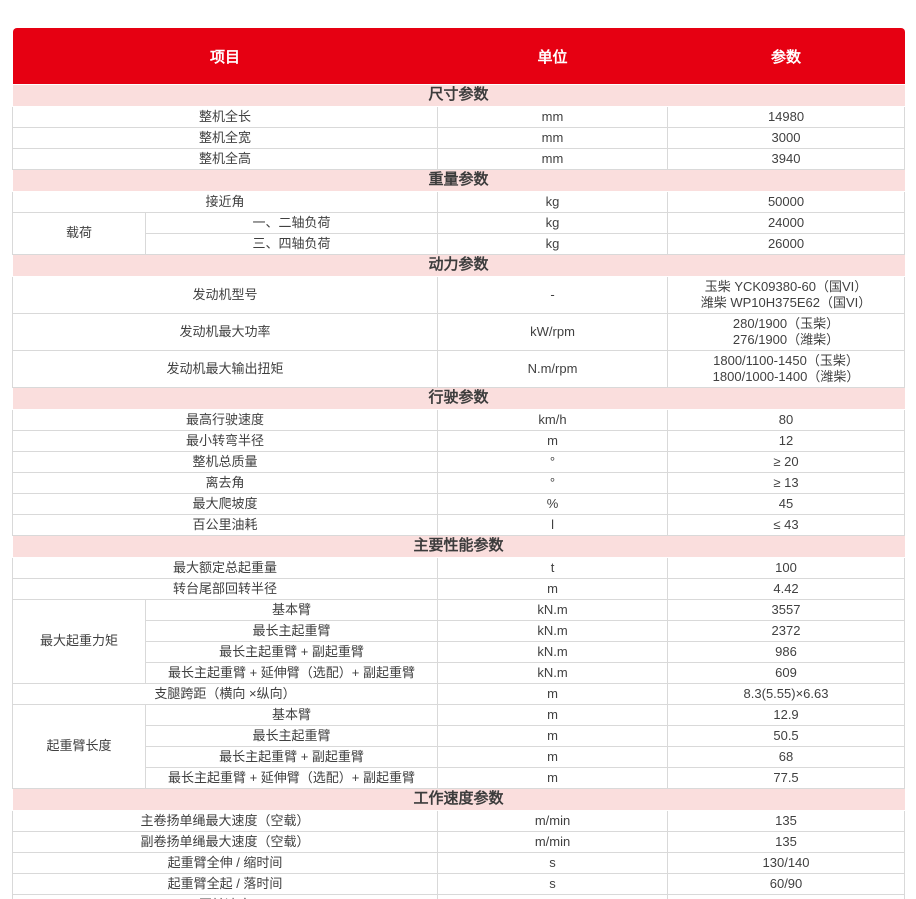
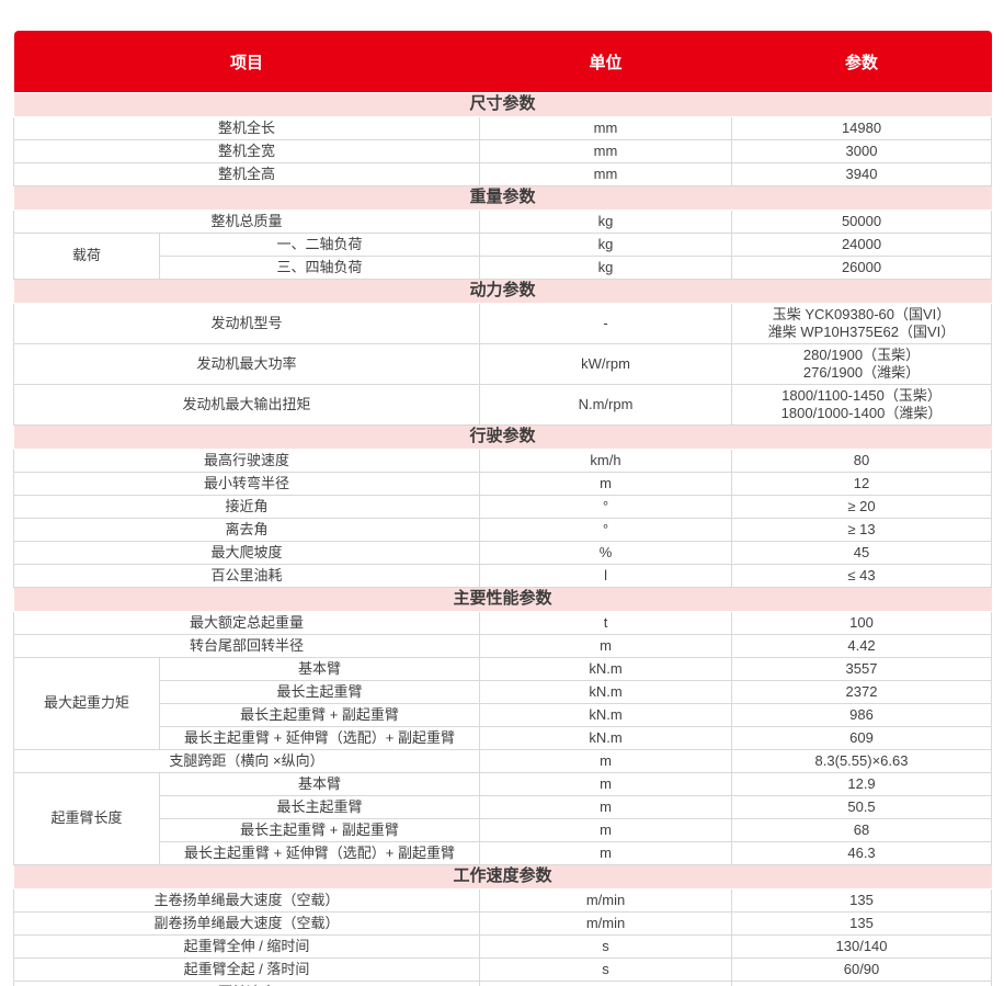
  项目	单位	参数
  尺寸参数
  整机全长	mm	14980
  整机全宽	mm	3000
  整机全高	mm	3940
  重量参数
- 接近角	kg	50000
+ 整机总质量	kg	50000
  载荷	一、二轴负荷	kg	24000
  三、四轴负荷	kg	26000
  动力参数
  发动机型号	-	玉柴 YCK09380-60（国VI）潍柴 WP10H375E62（国VI）
  发动机最大功率	kW/rpm	280/1900（玉柴）276/1900（潍柴）
  发动机最大输出扭矩	N.m/rpm	1800/1100-1450（玉柴）1800/1000-1400（潍柴）
  行驶参数
  最高行驶速度	km/h	80
  最小转弯半径	m	12
- 整机总质量	°	≥ 20
+ 接近角	°	≥ 20
  离去角	°	≥ 13
  最大爬坡度	%	45
  百公里油耗	l	≤ 43
  主要性能参数
  最大额定总起重量	t	100
  转台尾部回转半径	m	4.42
  最大起重力矩	基本臂	kN.m	3557
  最长主起重臂	kN.m	2372
  最长主起重臂 + 副起重臂	kN.m	986
  最长主起重臂 + 延伸臂（选配）+ 副起重臂	kN.m	609
  支腿跨距（横向 ×纵向）	m	8.3(5.55)×6.63
  起重臂长度	基本臂	m	12.9
  最长主起重臂	m	50.5
  最长主起重臂 + 副起重臂	m	68
- 最长主起重臂 + 延伸臂（选配）+ 副起重臂	m	77.5
+ 最长主起重臂 + 延伸臂（选配）+ 副起重臂	m	46.3
  工作速度参数
  主卷扬单绳最大速度（空载）	m/min	135
  副卷扬单绳最大速度（空载）	m/min	135
  起重臂全伸 / 缩时间	s	130/140
  起重臂全起 / 落时间	s	60/90
